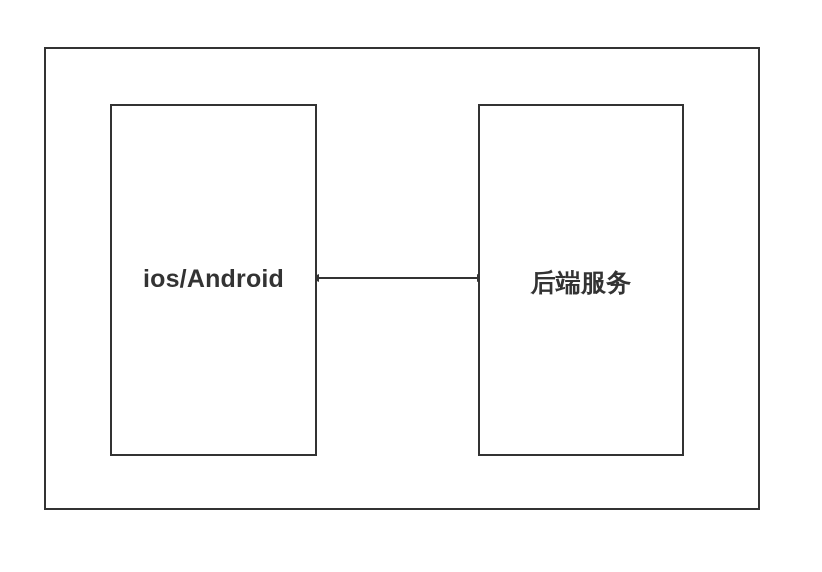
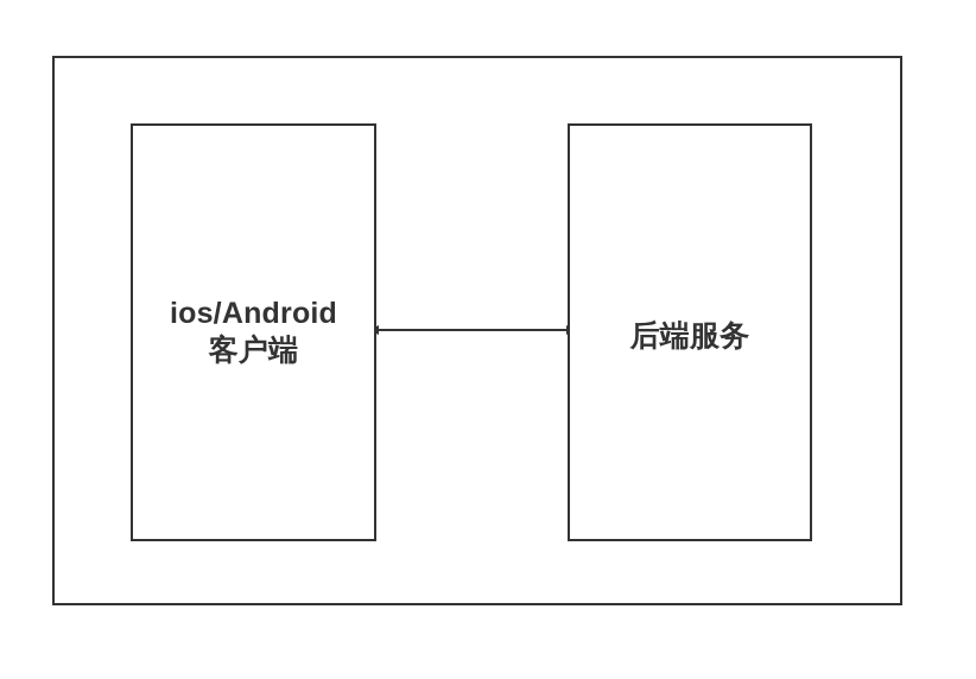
  ios/Android
+ 客户端
  后端服务
